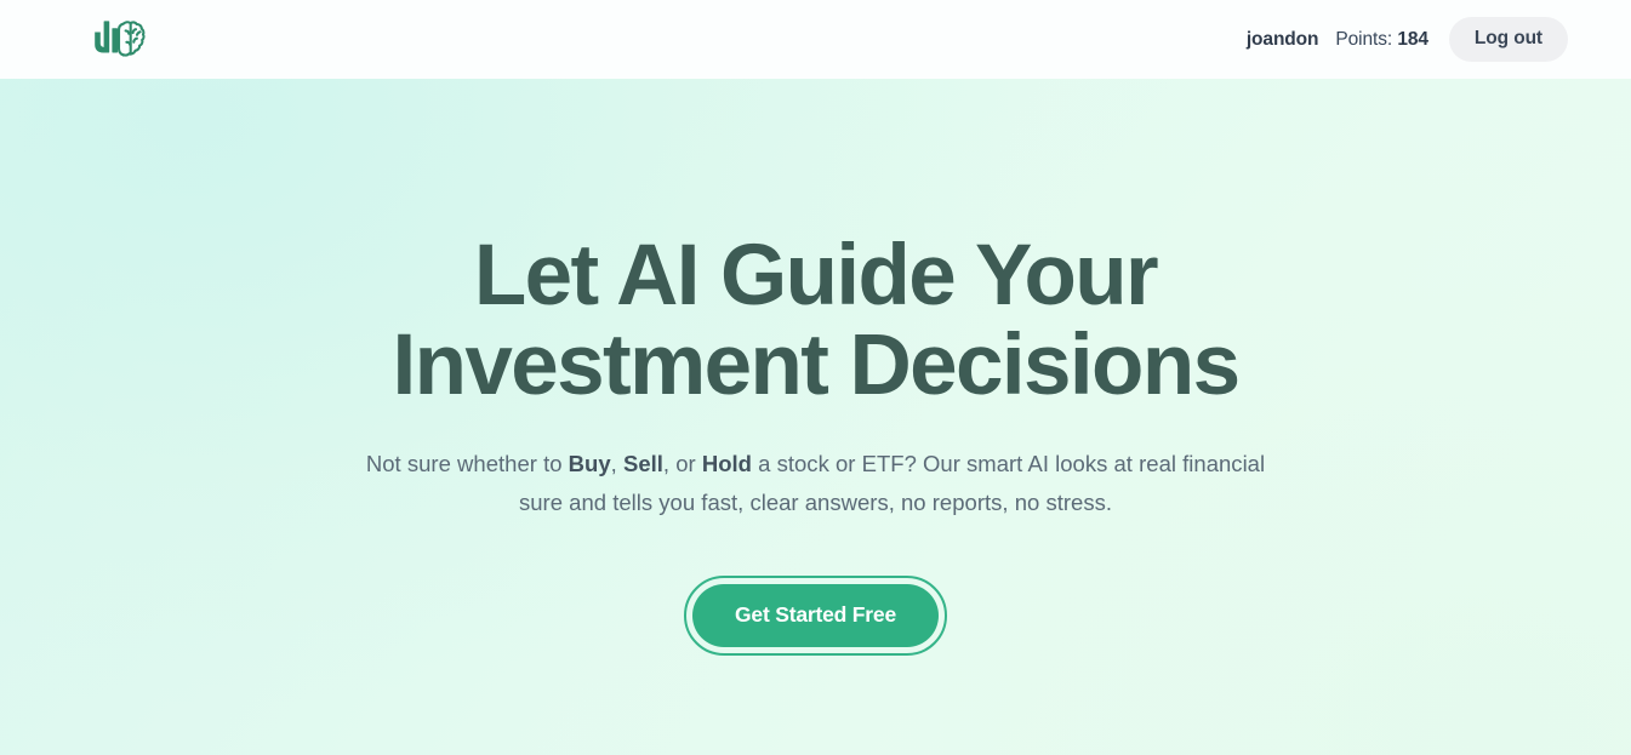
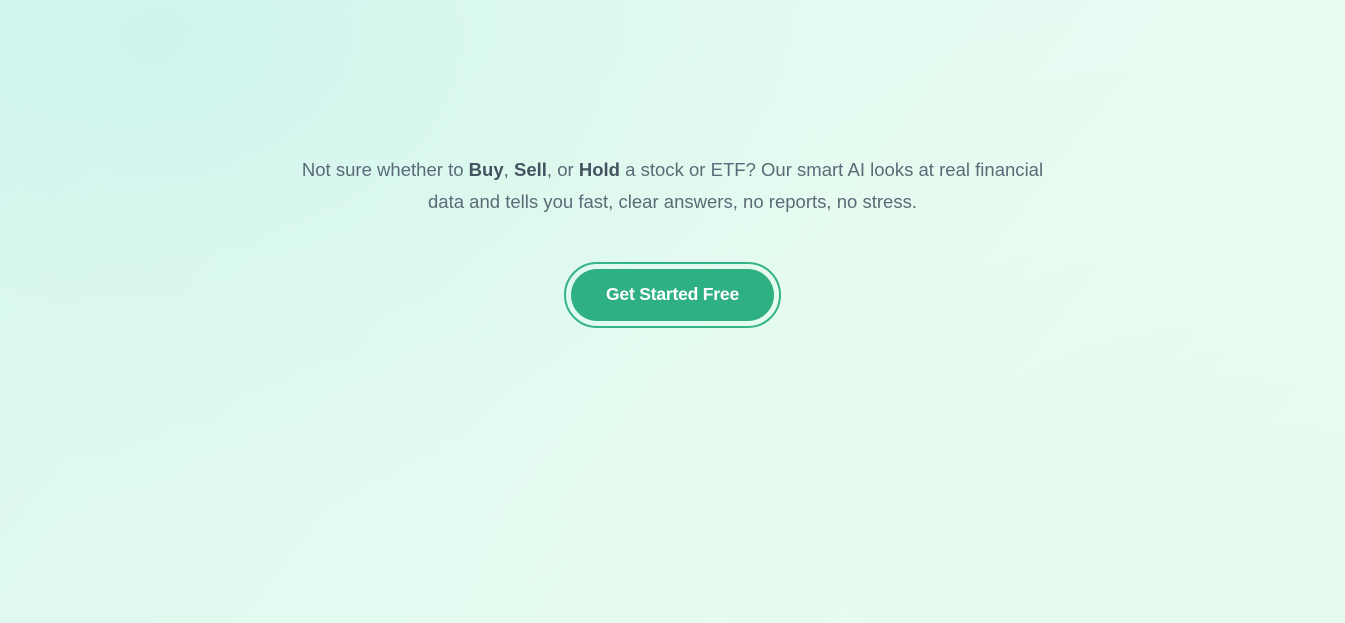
- joandon
- Points: 184
- Log out
- Let AI Guide Your
- Investment Decisions
- Not sure whether to Buy, Sell, or Hold a stock or ETF? Our smart AI looks at real financial sure and tells you fast, clear answers, no reports, no stress.
+ Not sure whether to Buy, Sell, or Hold a stock or ETF? Our smart AI looks at real financial data and tells you fast, clear answers, no reports, no stress.
  Get Started Free
